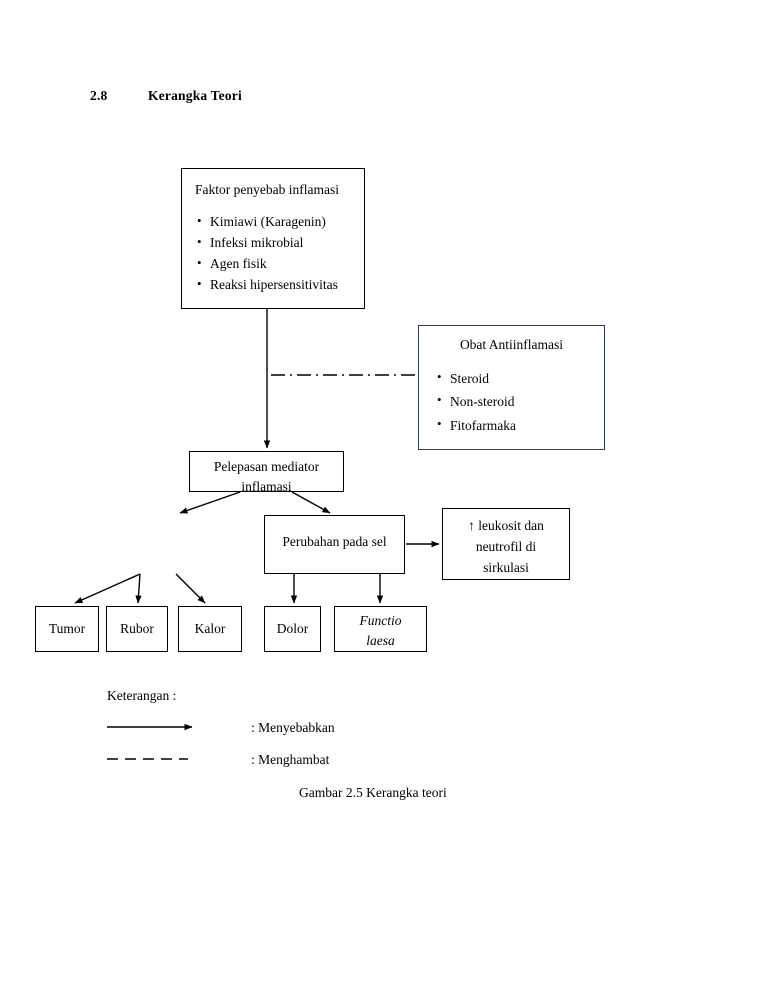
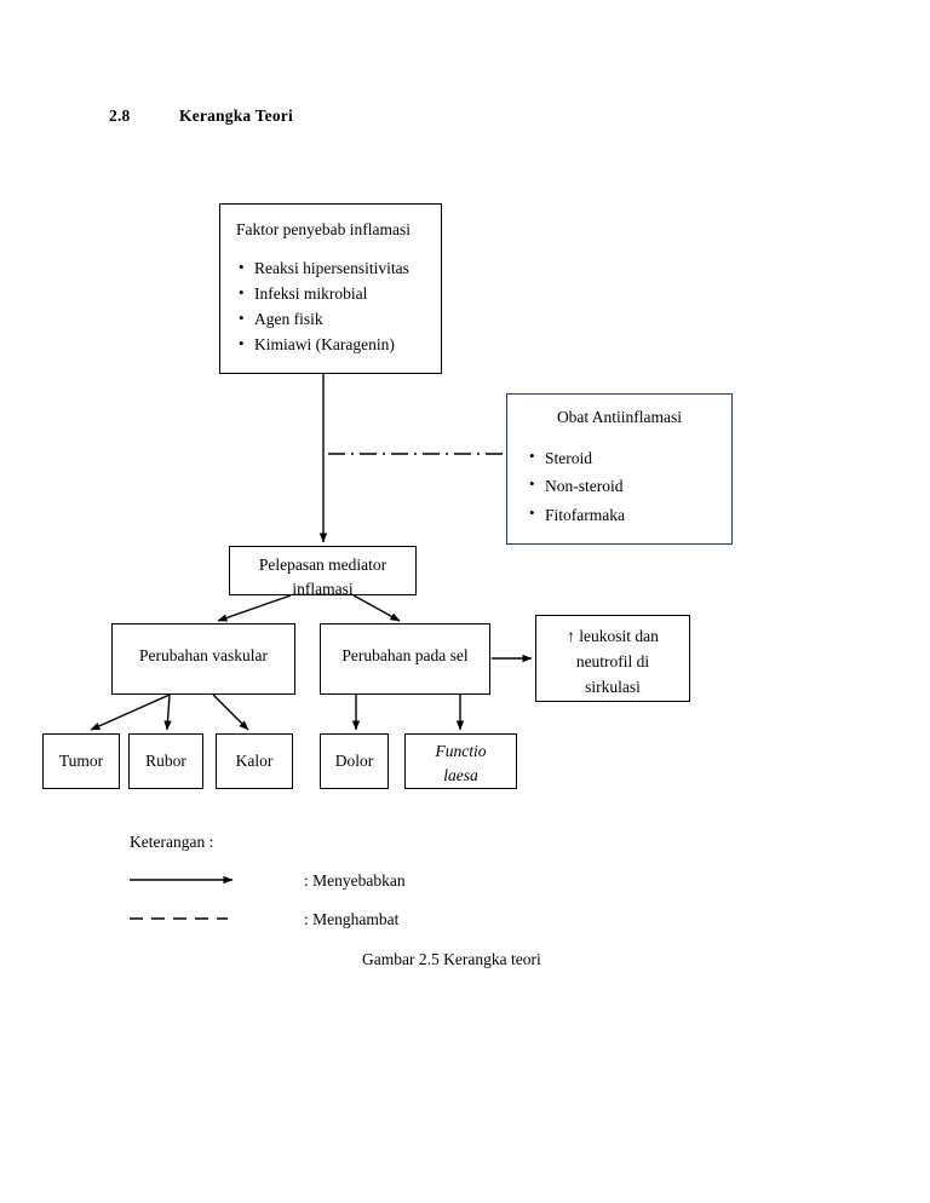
  2.8 Kerangka Teori
  Faktor penyebab inflamasi
- Kimiawi (Karagenin)
+ Reaksi hipersensitivitas
  Infeksi mikrobial
  Agen fisik
- Reaksi hipersensitivitas
+ Kimiawi (Karagenin)
  Obat Antiinflamasi
  Steroid
  Non-steroid
  Fitofarmaka
  Pelepasan mediator
  inflamasi
+ Perubahan vaskular
  Perubahan pada sel
  ↑ leukosit dan
  neutrofil di
  sirkulasi
  Tumor
  Rubor
  Kalor
  Dolor
  Functio
  laesa
  Keterangan :
  : Menyebabkan
  : Menghambat
  Gambar 2.5 Kerangka teori
